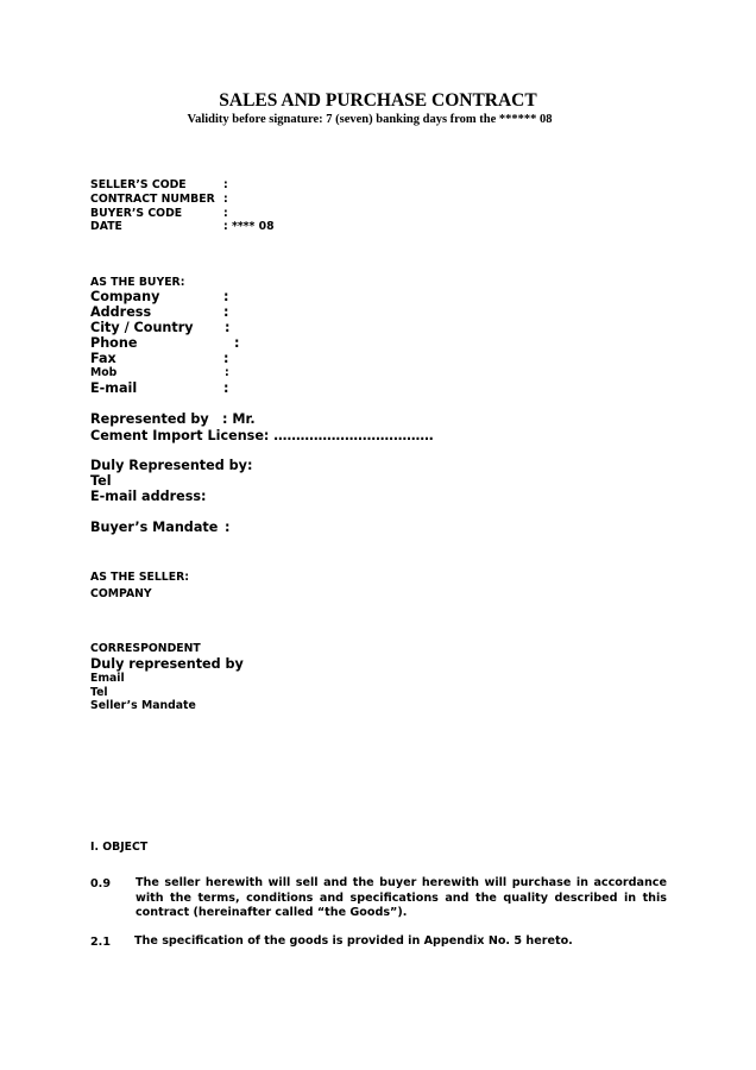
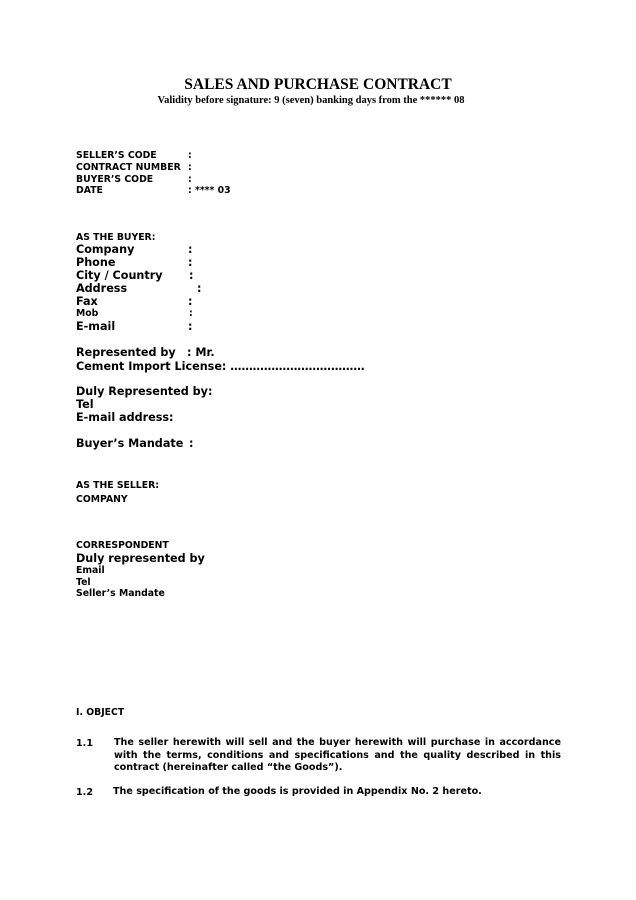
  SALES AND PURCHASE CONTRACT
- Validity before signature: 7 (seven) banking days from the ****** 08
+ Validity before signature: 9 (seven) banking days from the ****** 08
  SELLER’S CODE
  :
  CONTRACT NUMBER
  :
  BUYER’S CODE
  :
  DATE
- : **** 08
+ : **** 03
  AS THE BUYER:
  Company
  :
- Address
+ Phone
  :
  City / Country
  :
- Phone
+ Address
  :
  Fax
  :
  Mob
  :
  E-mail
  :
  Represented by
  : Mr.
  Cement Import License: ………………………………
  Duly Represented by:
  Tel
  E-mail address:
  Buyer’s Mandate
  :
  AS THE SELLER:
  COMPANY
  CORRESPONDENT
  Duly represented by
  Email
  Tel
  Seller’s Mandate
  I. OBJECT
- 0.9
+ 1.1
  The seller herewith will sell and the buyer herewith will purchase in accordance with the terms, conditions and specifications and the quality described in this contract (hereinafter called “the Goods”).
- 2.1
+ 1.2
- The specification of the goods is provided in Appendix No. 5 hereto.
+ The specification of the goods is provided in Appendix No. 2 hereto.
